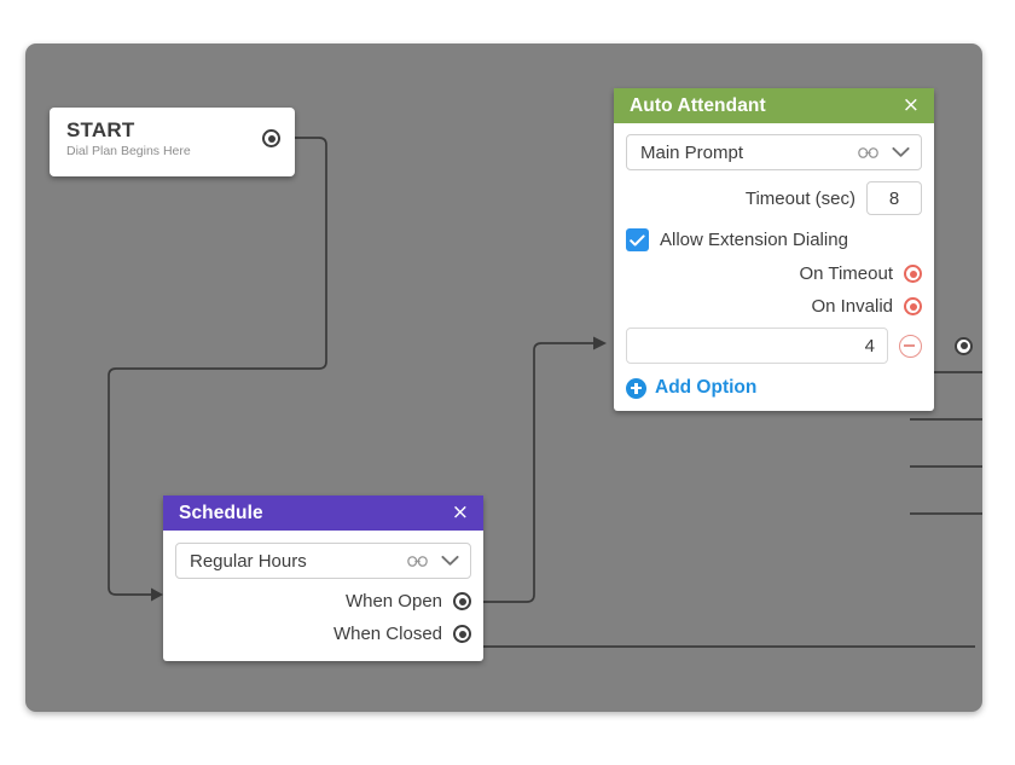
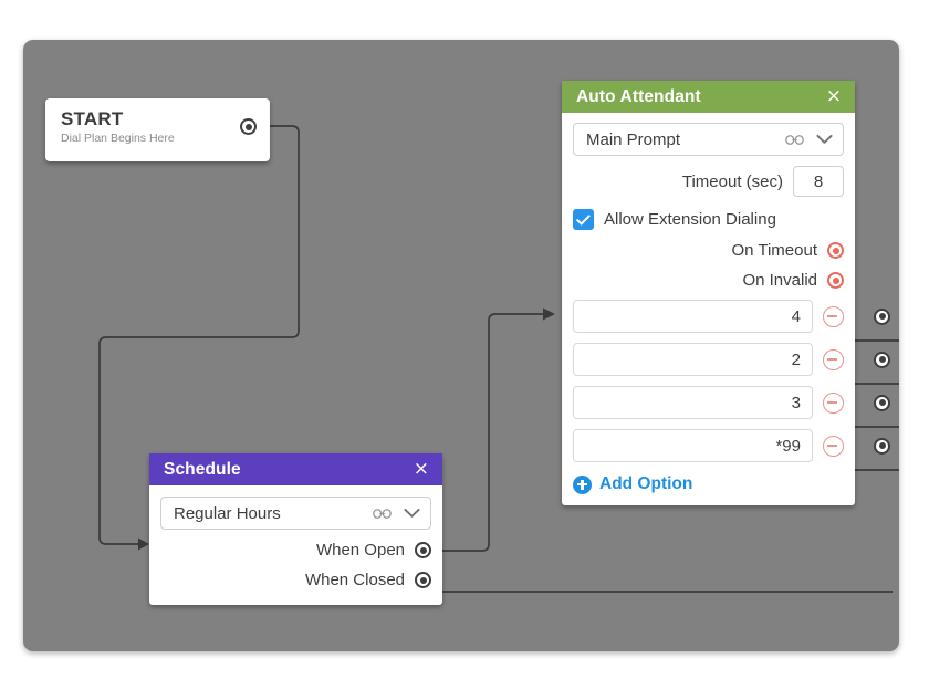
  START
  Dial Plan Begins Here
  Auto Attendant
  ×
  Main Prompt
  Timeout (sec)
  8
  Allow Extension Dialing
  On Timeout
  On Invalid
  4
+ 2
+ 3
+ *99
  Add Option
  Schedule
  ×
  Regular Hours
  When Open
  When Closed
